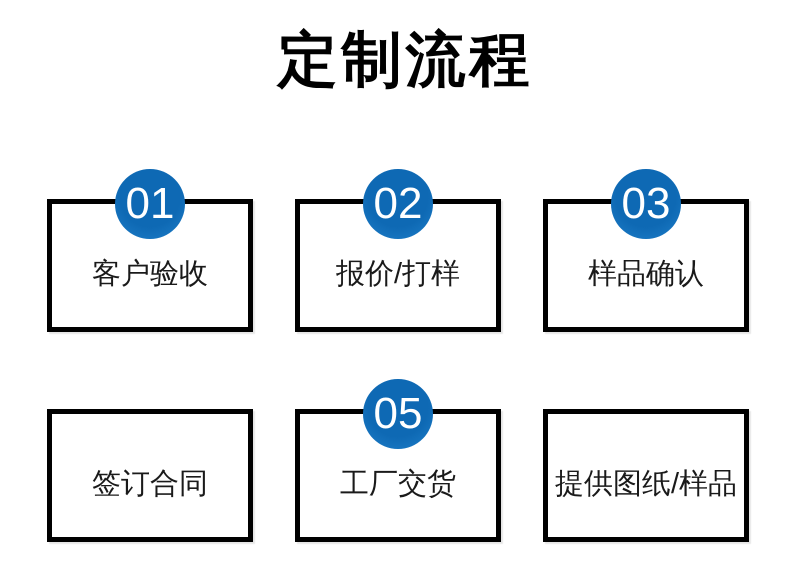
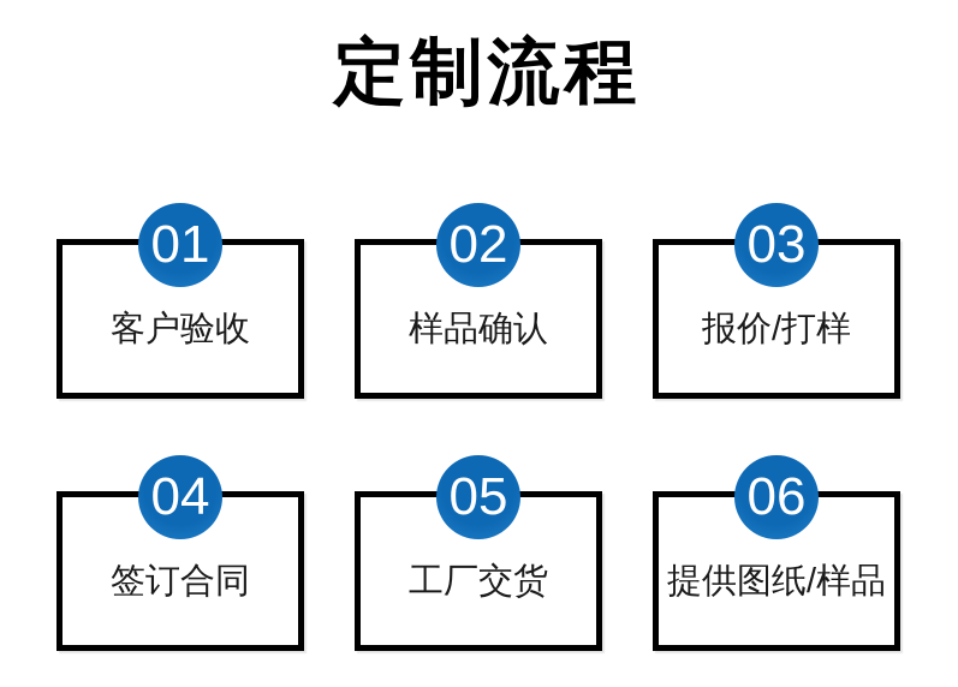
  定制流程
  01
  客户验收
  02
- 报价/打样
+ 样品确认
  03
- 样品确认
+ 报价/打样
+ 04
  签订合同
  05
  工厂交货
+ 06
  提供图纸/样品
